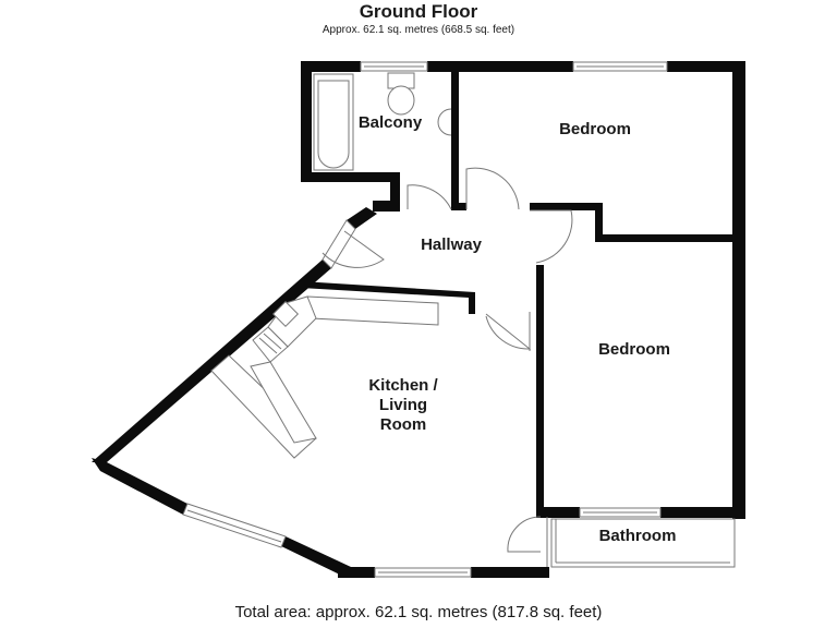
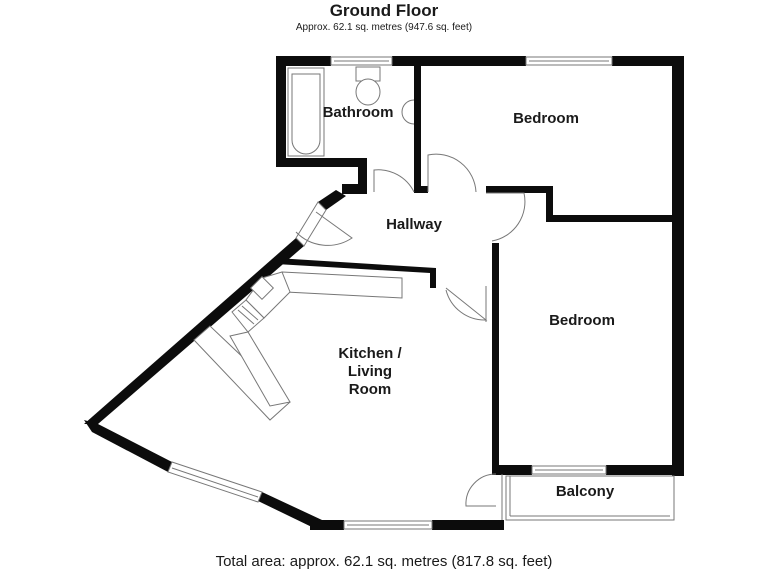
  Ground Floor
- Approx. 62.1 sq. metres (668.5 sq. feet)
+ Approx. 62.1 sq. metres (947.6 sq. feet)
- Balcony
+ Bathroom
  Bedroom
  Hallway
  Bedroom
  Kitchen /
  Living
  Room
- Bathroom
+ Balcony
  Total area: approx. 62.1 sq. metres (817.8 sq. feet)
